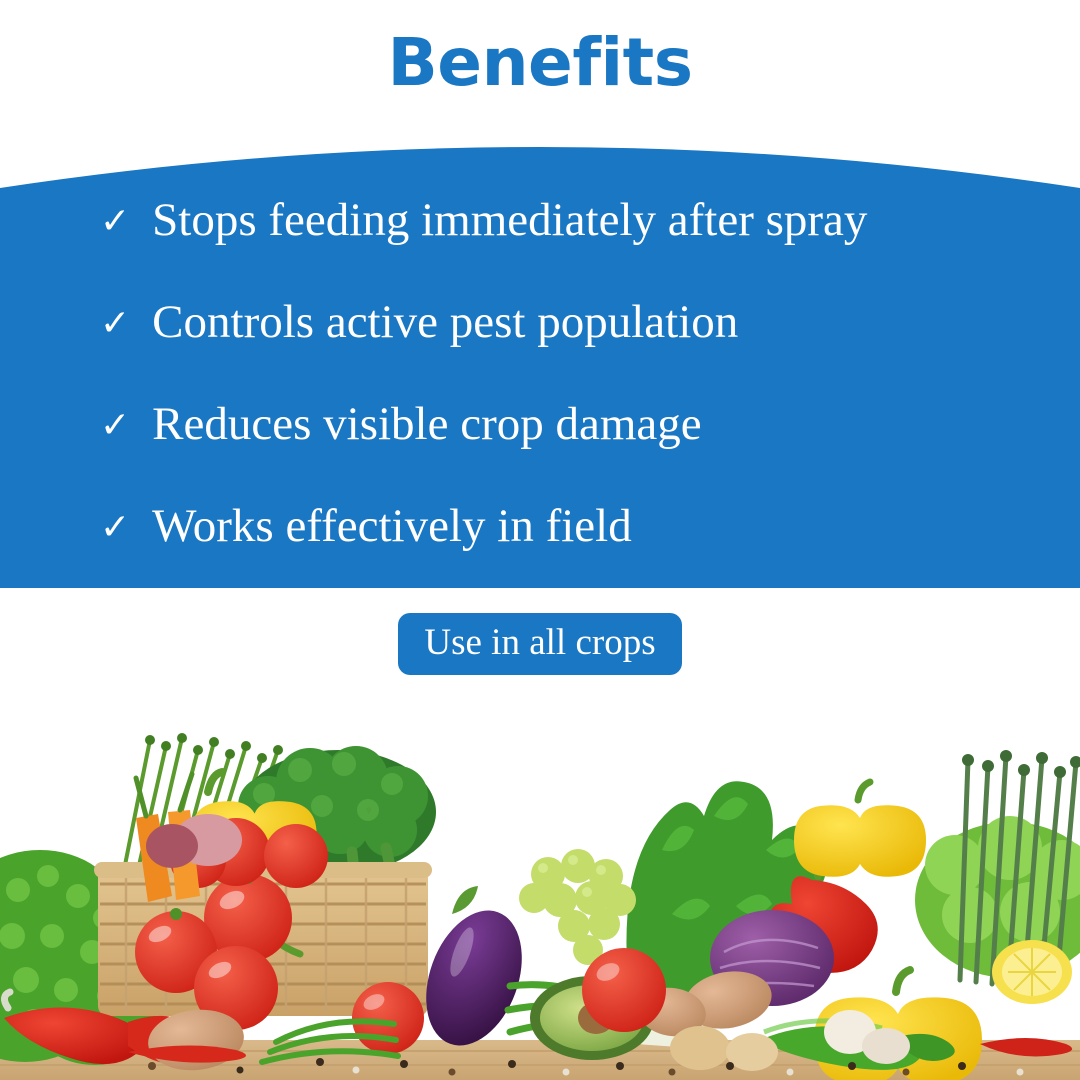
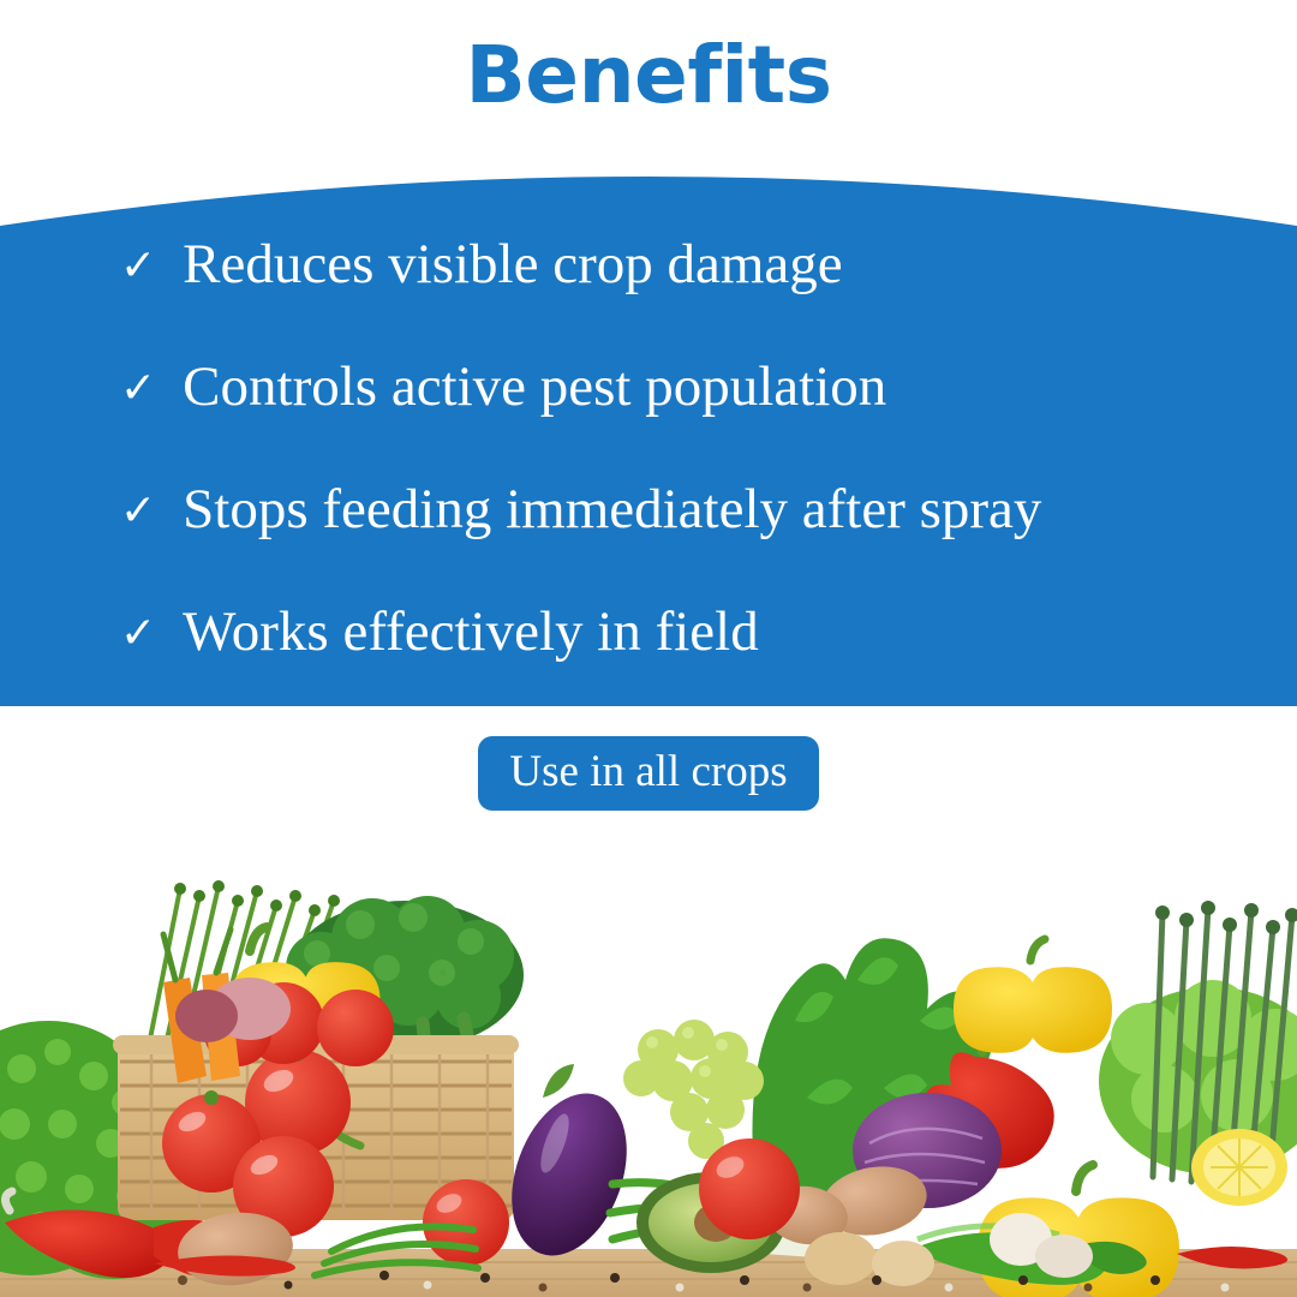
  Benefits
  ✓
- Stops feeding immediately after spray
+ Reduces visible crop damage
  ✓
  Controls active pest population
  ✓
- Reduces visible crop damage
+ Stops feeding immediately after spray
  ✓
  Works effectively in field
  Use in all crops
